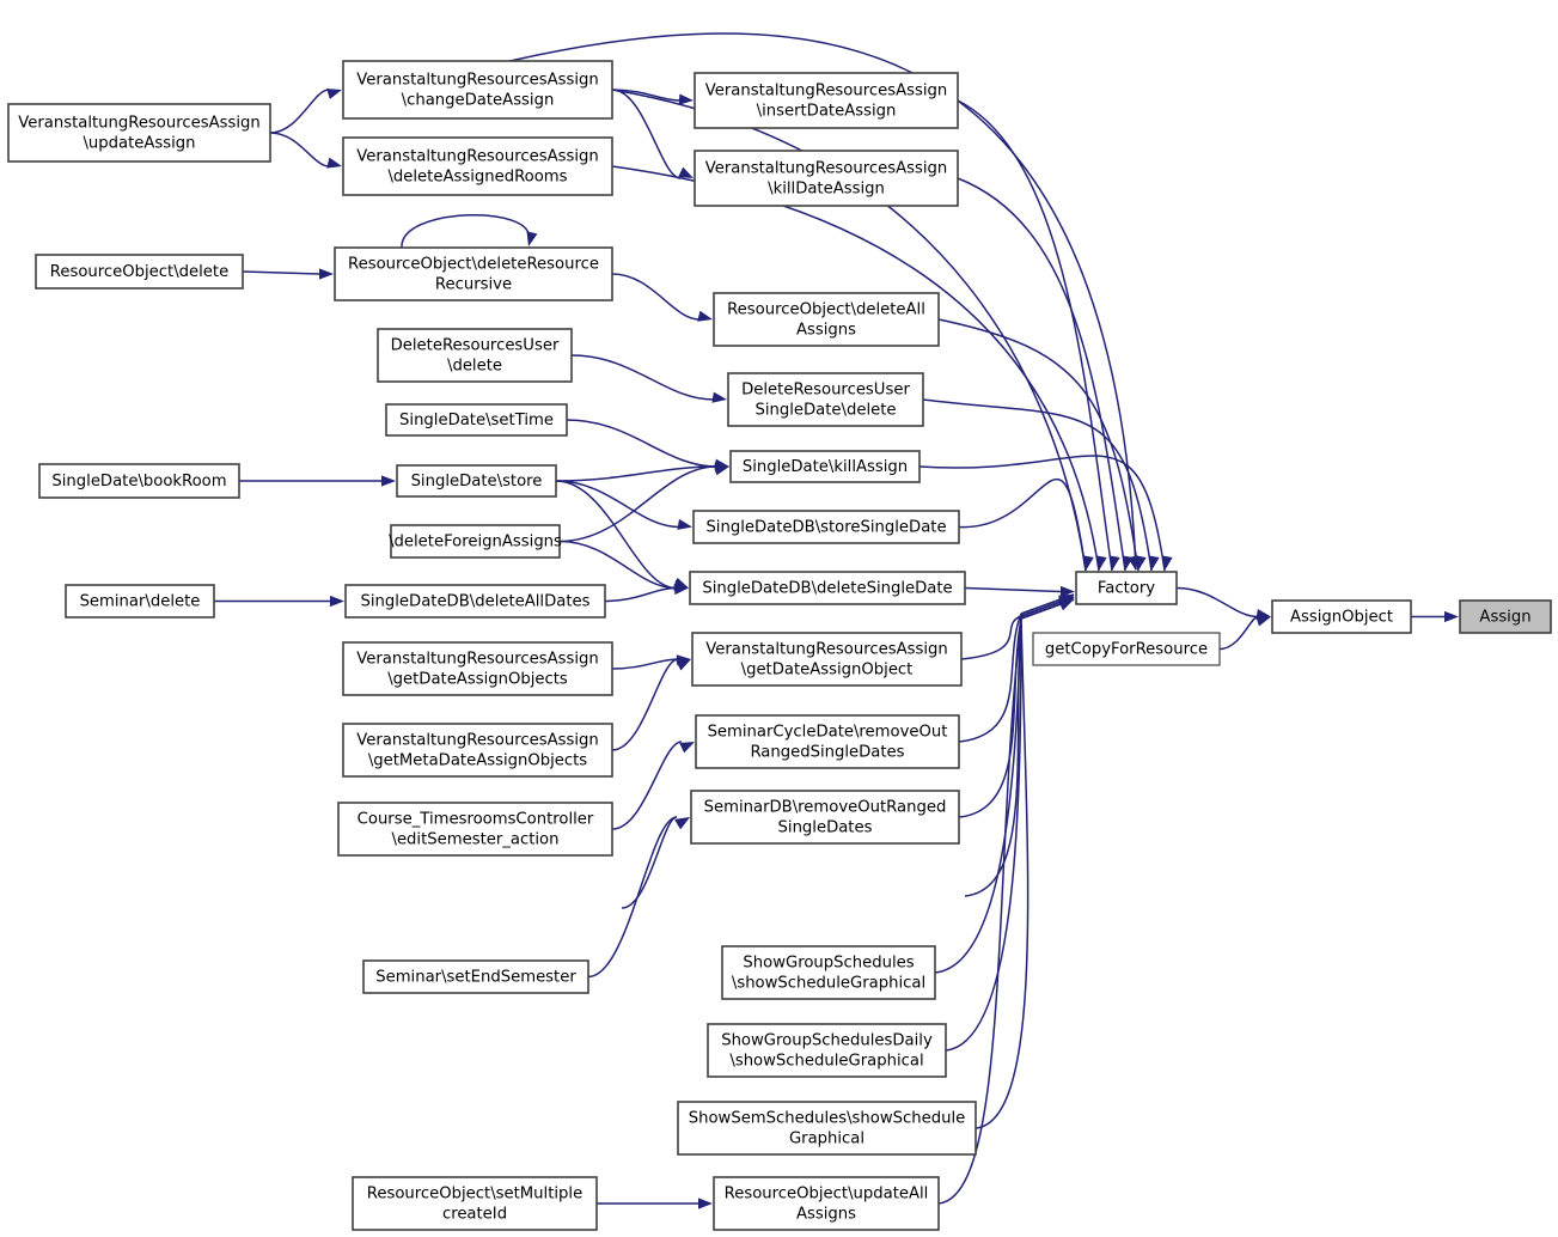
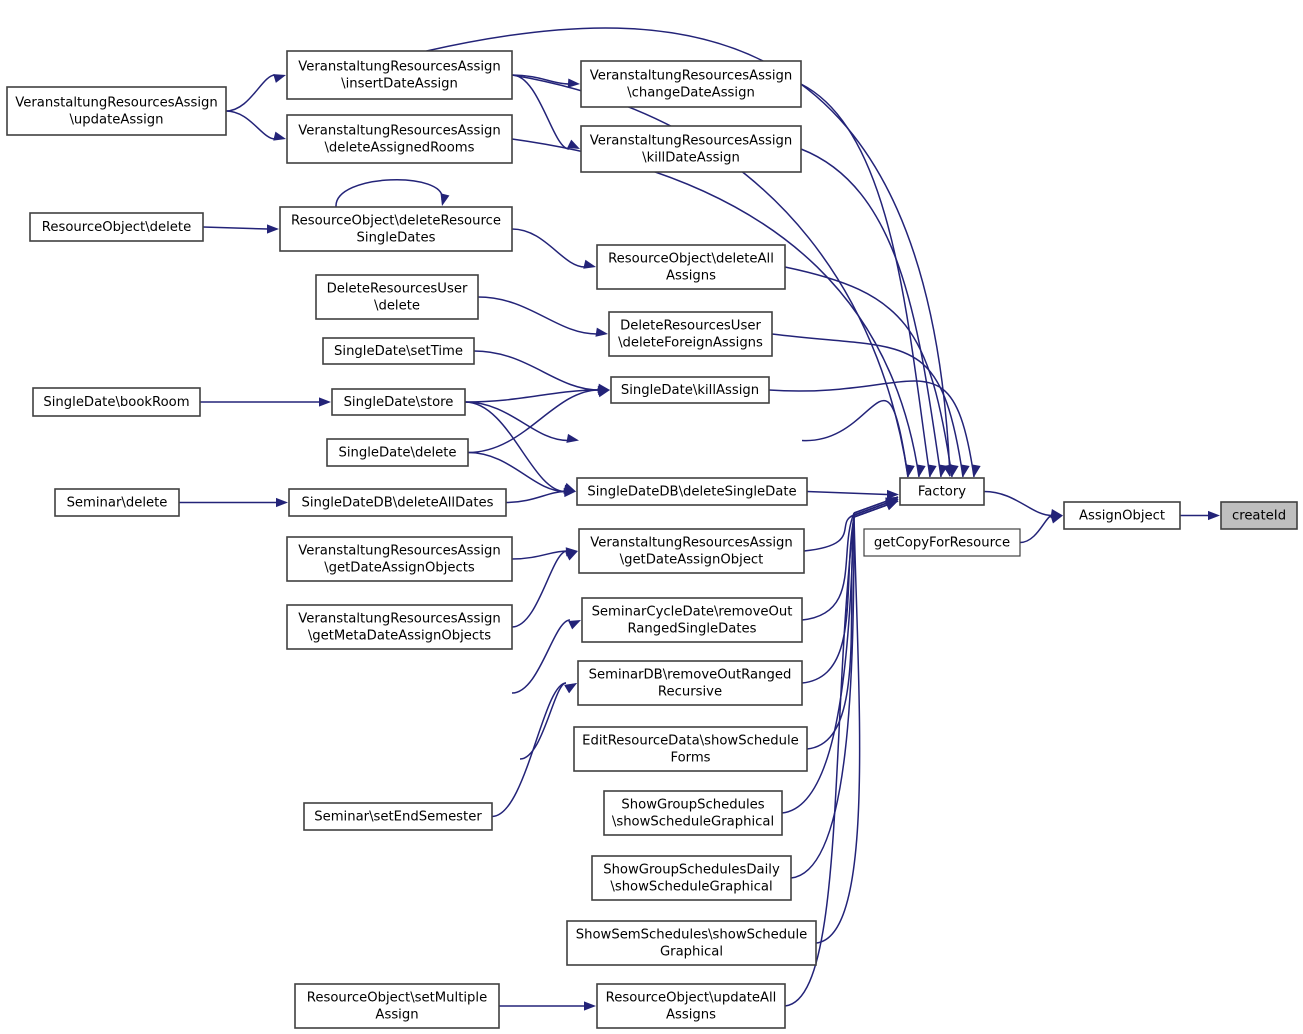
  VeranstaltungResourcesAssign
  \updateAssign
  VeranstaltungResourcesAssign
- \changeDateAssign
+ \insertDateAssign
  VeranstaltungResourcesAssign
  \deleteAssignedRooms
  VeranstaltungResourcesAssign
- \insertDateAssign
+ \changeDateAssign
  VeranstaltungResourcesAssign
  \killDateAssign
  ResourceObject\delete
  ResourceObject\deleteResource
- Recursive
+ SingleDates
  ResourceObject\deleteAll
  Assigns
  DeleteResourcesUser
  \delete
  DeleteResourcesUser
- SingleDate\delete
+ \deleteForeignAssigns
  SingleDate\setTime
  SingleDate\bookRoom
  SingleDate\store
  SingleDate\killAssign
- SingleDateDB\storeSingleDate
- \deleteForeignAssigns
+ SingleDate\delete
  SingleDateDB\deleteSingleDate
  Seminar\delete
  SingleDateDB\deleteAllDates
  Factory
  AssignObject
- Assign
+ createId
  getCopyForResource
  VeranstaltungResourcesAssign
  \getDateAssignObjects
  VeranstaltungResourcesAssign
  \getDateAssignObject
  VeranstaltungResourcesAssign
  \getMetaDateAssignObjects
  SeminarCycleDate\removeOut
  RangedSingleDates
- Course_TimesroomsController
- \editSemester_action
  SeminarDB\removeOutRanged
- SingleDates
+ Recursive
+ EditResourceData\showSchedule
+ Forms
  Seminar\setEndSemester
  ShowGroupSchedules
  \showScheduleGraphical
  ShowGroupSchedulesDaily
  \showScheduleGraphical
  ShowSemSchedules\showSchedule
  Graphical
  ResourceObject\setMultiple
- createId
+ Assign
  ResourceObject\updateAll
  Assigns
